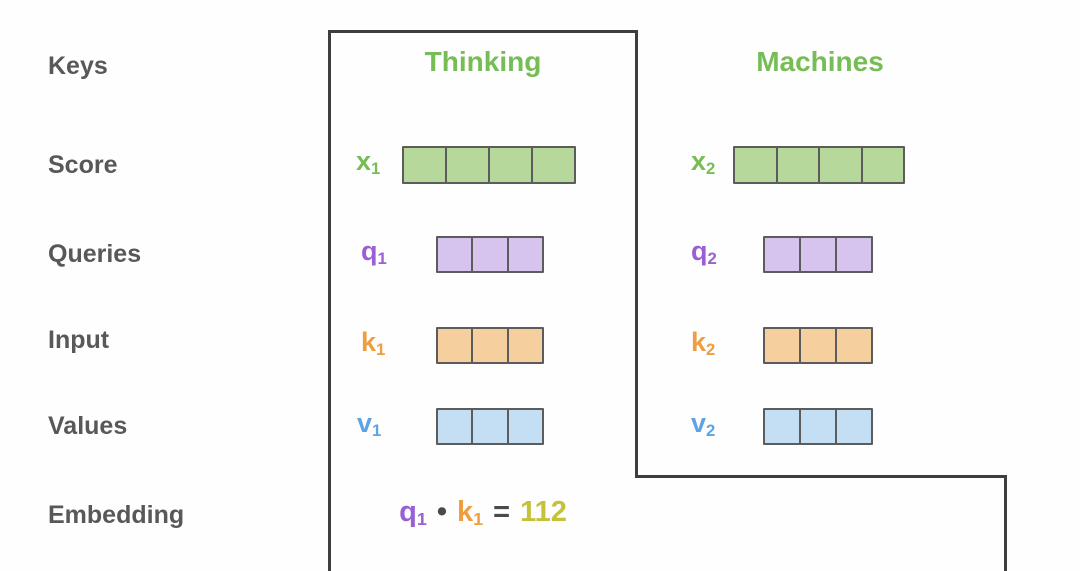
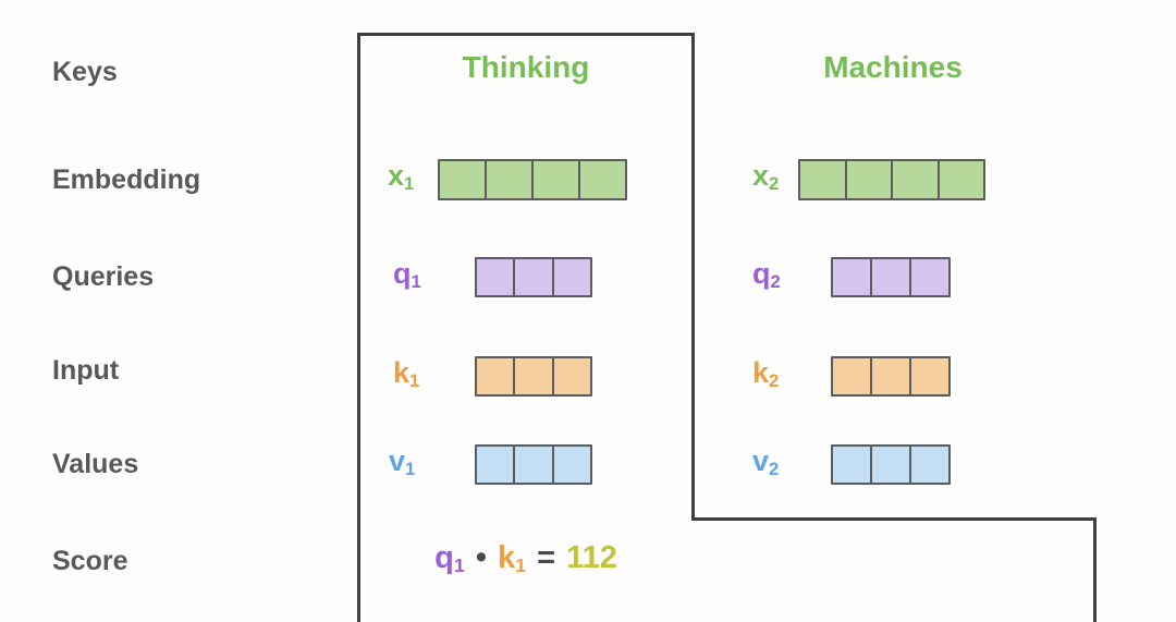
  Keys
- Score
+ Embedding
  Queries
  Input
  Values
- Embedding
+ Score
  Thinking
  Machines
  x1
  x2
  q1
  q2
  k1
  k2
  v1
  v2
  q1 • k1 = 112
